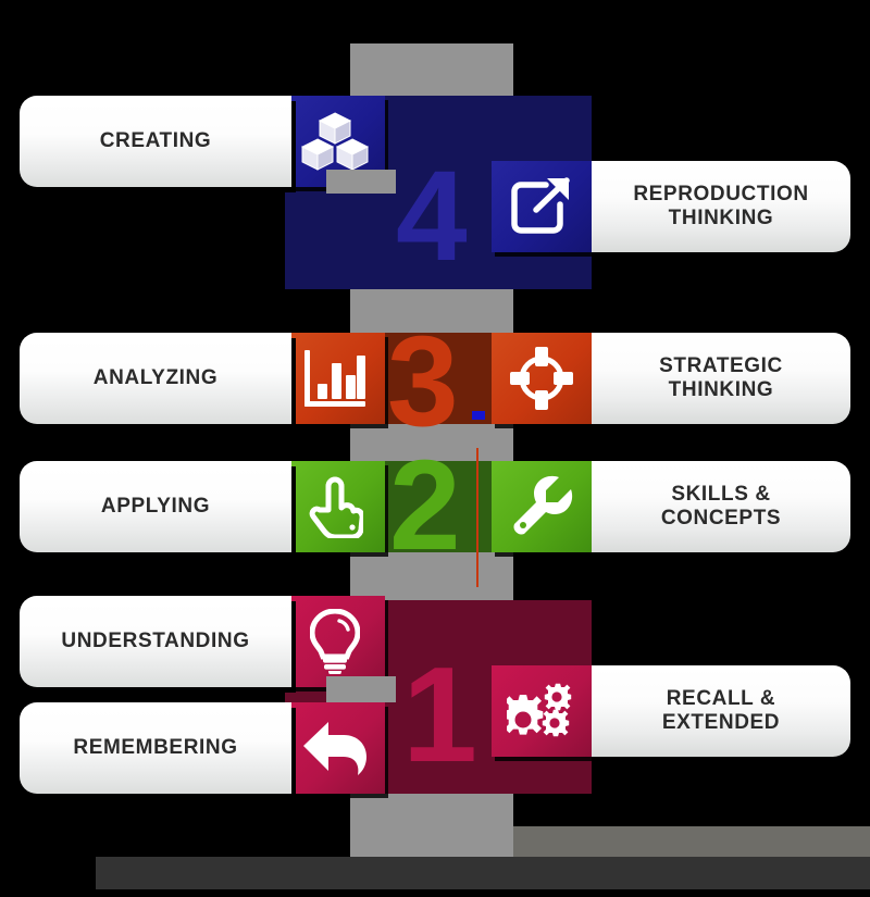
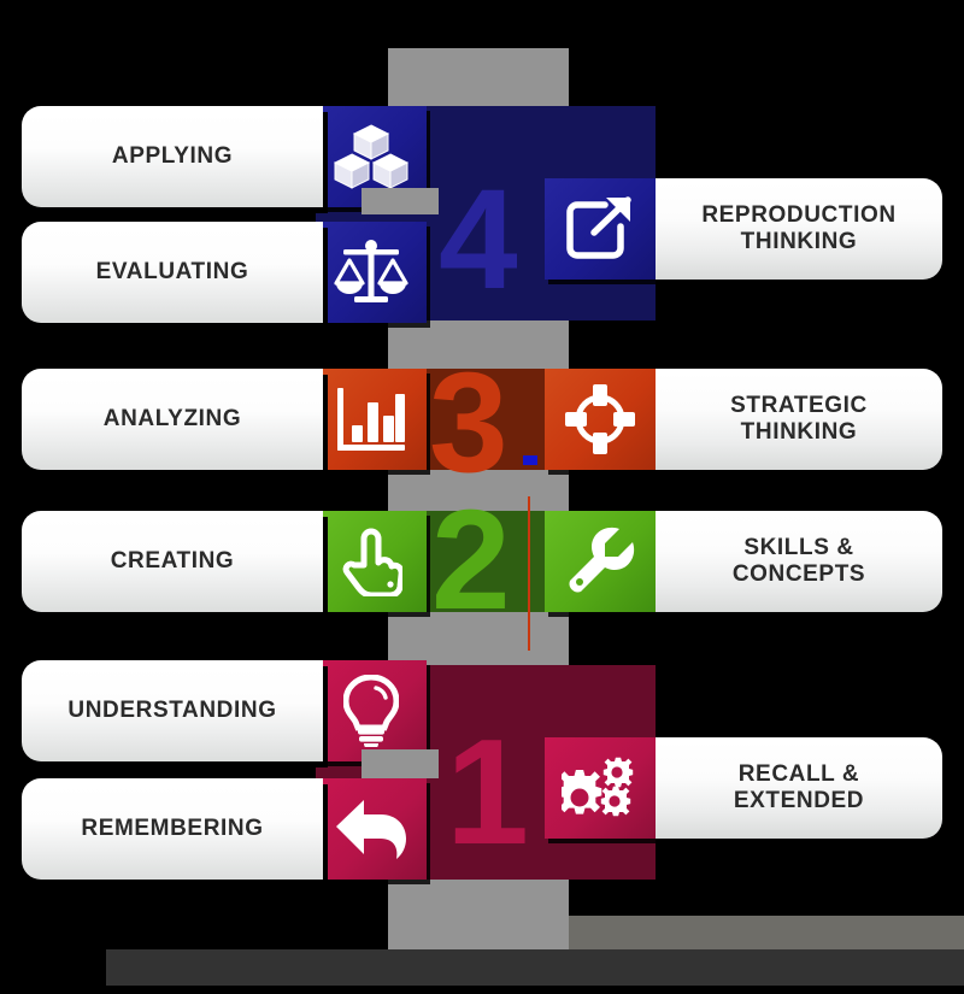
  4
- CREATING
+ APPLYING
+ EVALUATING
  REPRODUCTION
  THINKING
  3
  ANALYZING
  STRATEGIC
  THINKING
  2
- APPLYING
+ CREATING
  SKILLS &
  CONCEPTS
  1
  UNDERSTANDING
  REMEMBERING
  RECALL &
  EXTENDED
